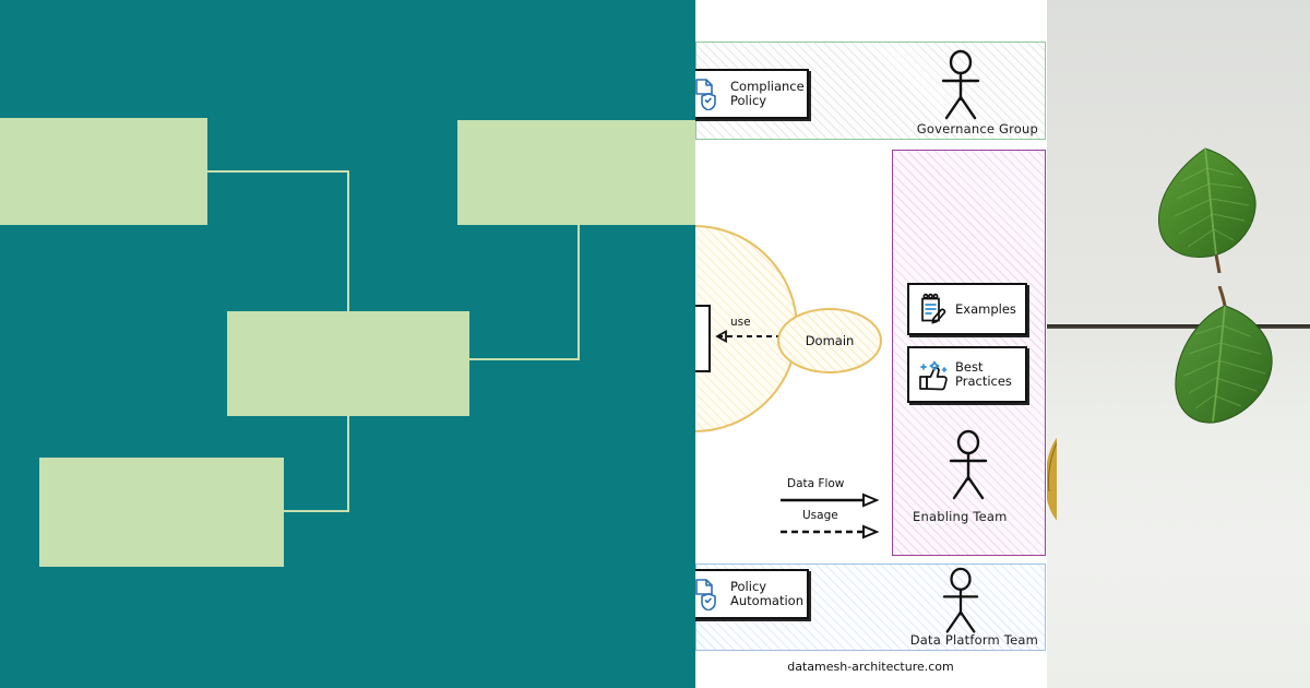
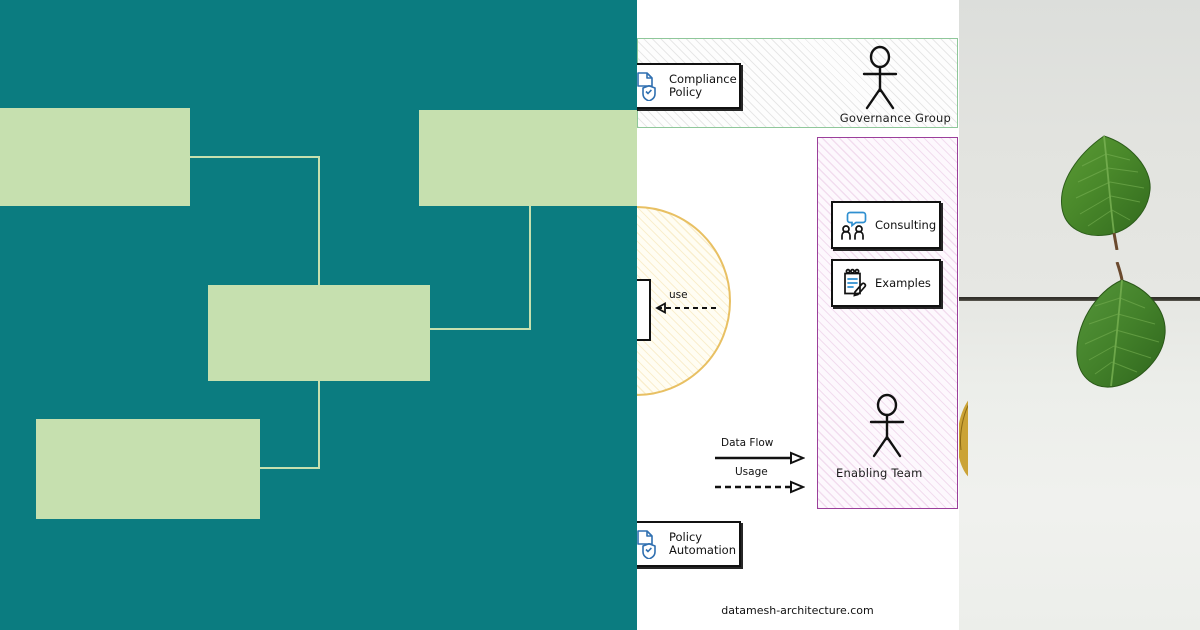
  Governance Group
  Enabling Team
- Data Platform Team
  use
- Domain
  Compliance
  Policy
+ Consulting
  Examples
- Best
- Practices
  Policy
  Automation
  Data Flow
  Usage
  datamesh-architecture.com
